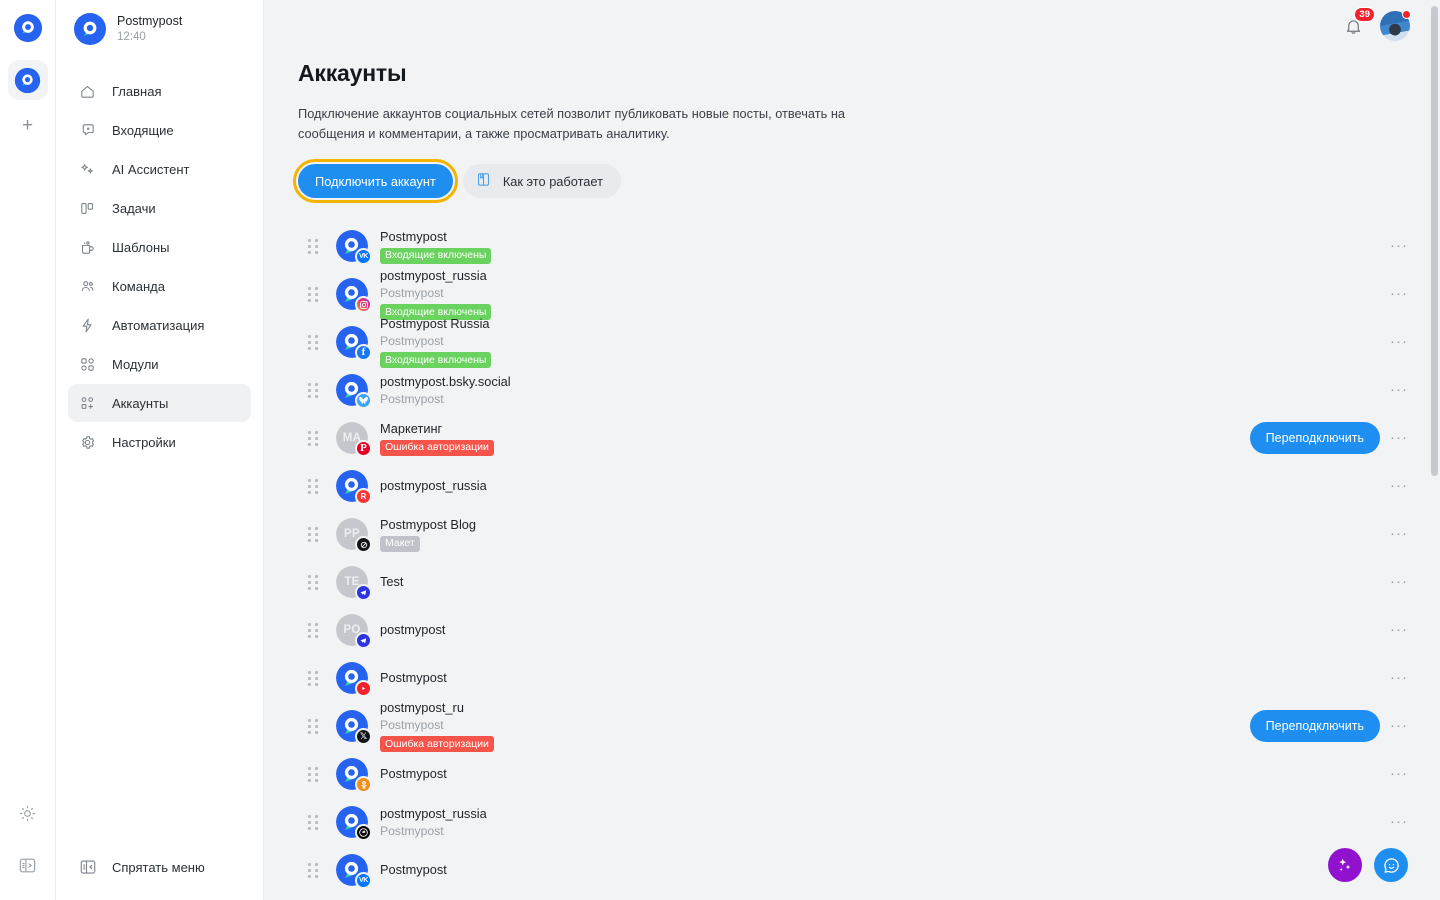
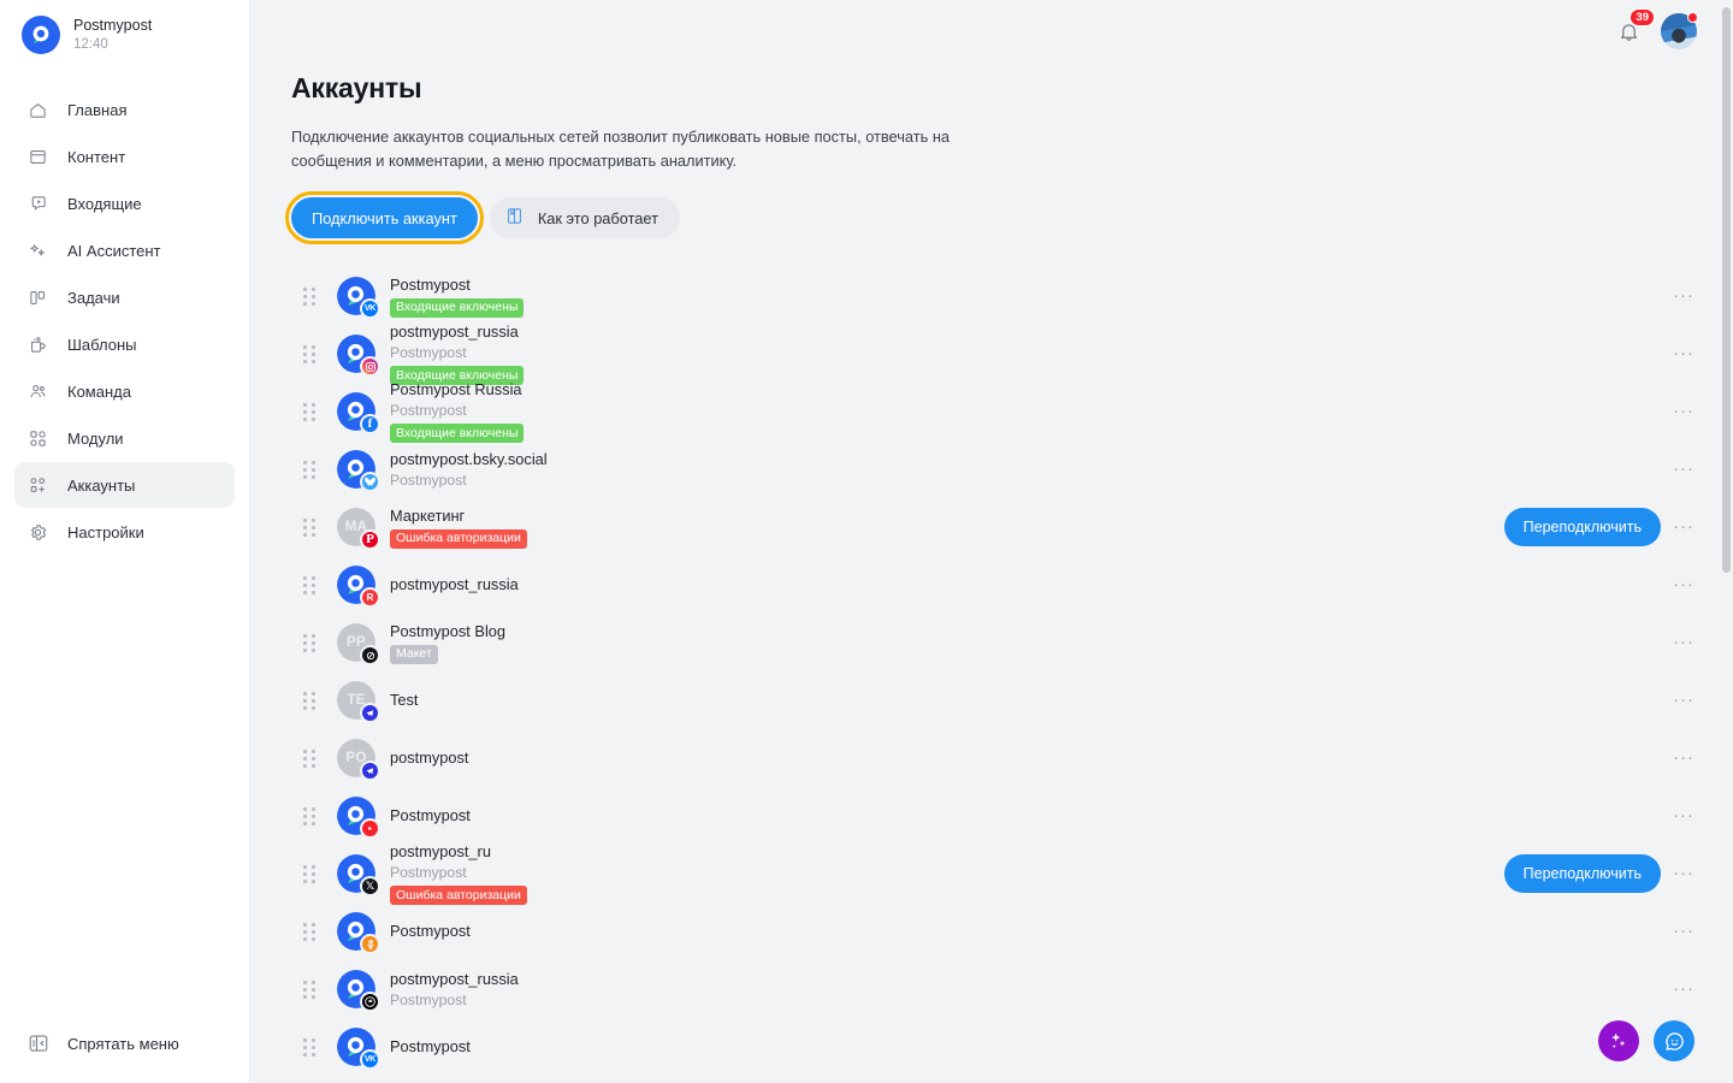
- +
  Postmypost
  12:40
  Главная
+ Контент
  Входящие
  AI Ассистент
  Задачи
  Шаблоны
  Команда
- Автоматизация
  Модули
  Аккаунты
  Настройки
  Спрятать меню
  39
  Аккаунты
- Подключение аккаунтов социальных сетей позволит публиковать новые посты, отвечать на сообщения и комментарии, а также просматривать аналитику.
+ Подключение аккаунтов социальных сетей позволит публиковать новые посты, отвечать на сообщения и комментарии, а меню просматривать аналитику.
  Подключить аккаунт
  Как это работает
  Postmypost
  Входящие включены
  ···
  postmypost_russia
  Postmypost
  Входящие включены
  ···
  f
  Postmypost Russia
  Postmypost
  Входящие включены
  ···
  postmypost.bsky.social
  Postmypost
  ···
  МА
  P
  Маркетинг
  Ошибка авторизации
  Переподключить
  ···
  R
  postmypost_russia
  ···
  PP
  Postmypost Blog
  Макет
  ···
  TE
  Test
  ···
  PO
  postmypost
  ···
  Postmypost
  ···
  𝕏
  postmypost_ru
  Postmypost
  Ошибка авторизации
  Переподключить
  ···
  Postmypost
  ···
  postmypost_russia
  Postmypost
  ···
  Postmypost
